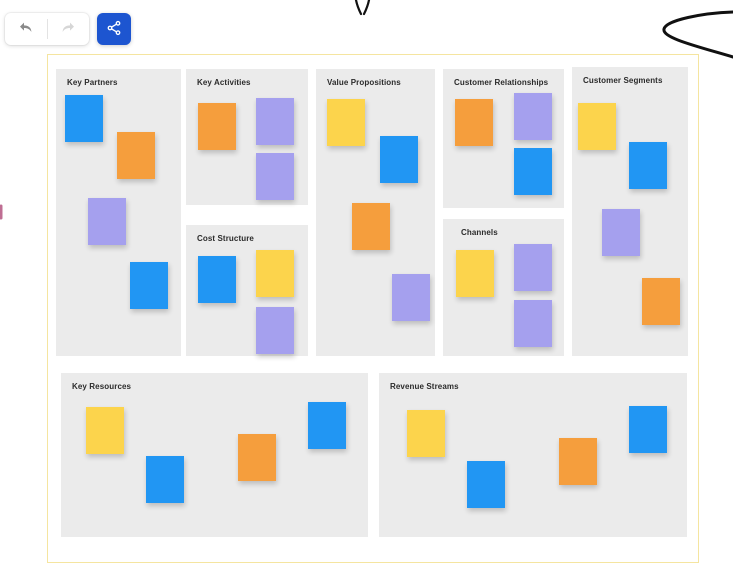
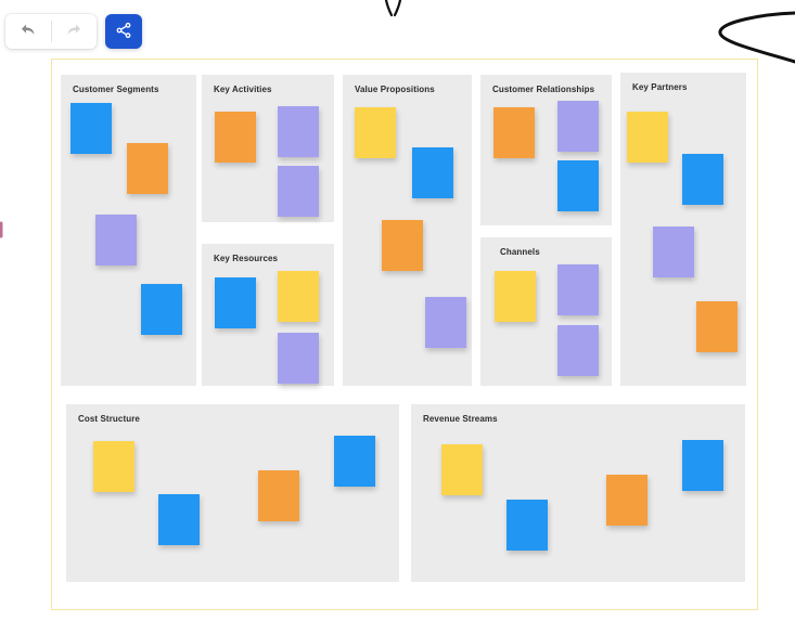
- Key Partners
+ Customer Segments
  Key Activities
- Cost Structure
+ Key Resources
  Value Propositions
  Customer Relationships
  Channels
- Customer Segments
+ Key Partners
- Key Resources
+ Cost Structure
  Revenue Streams
